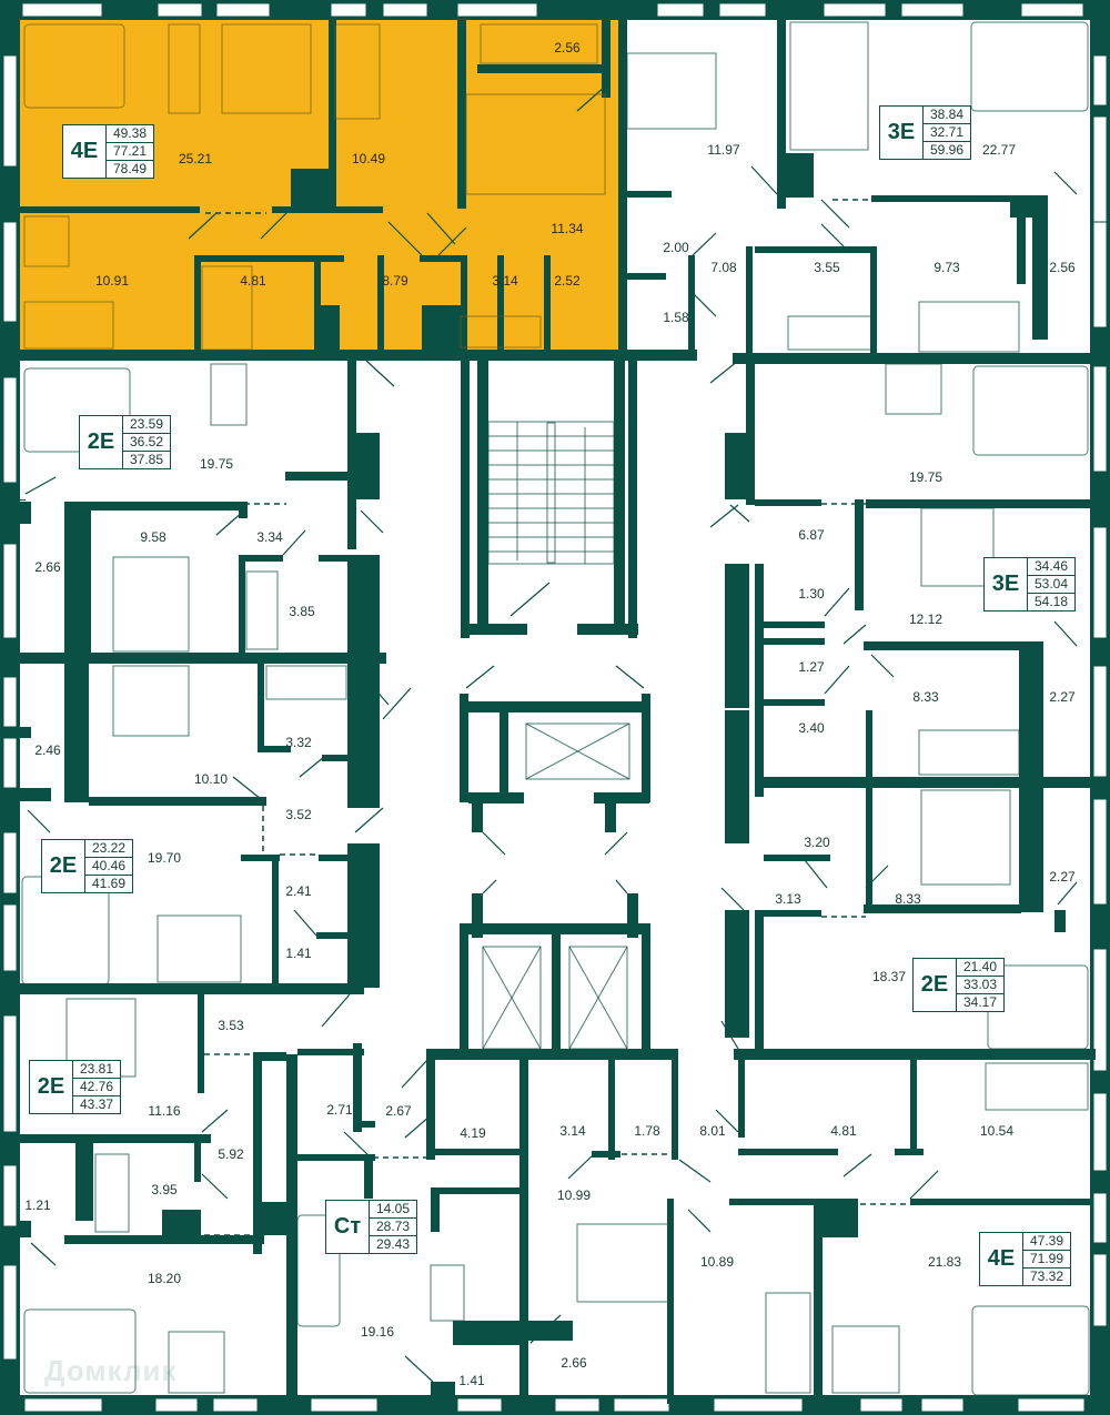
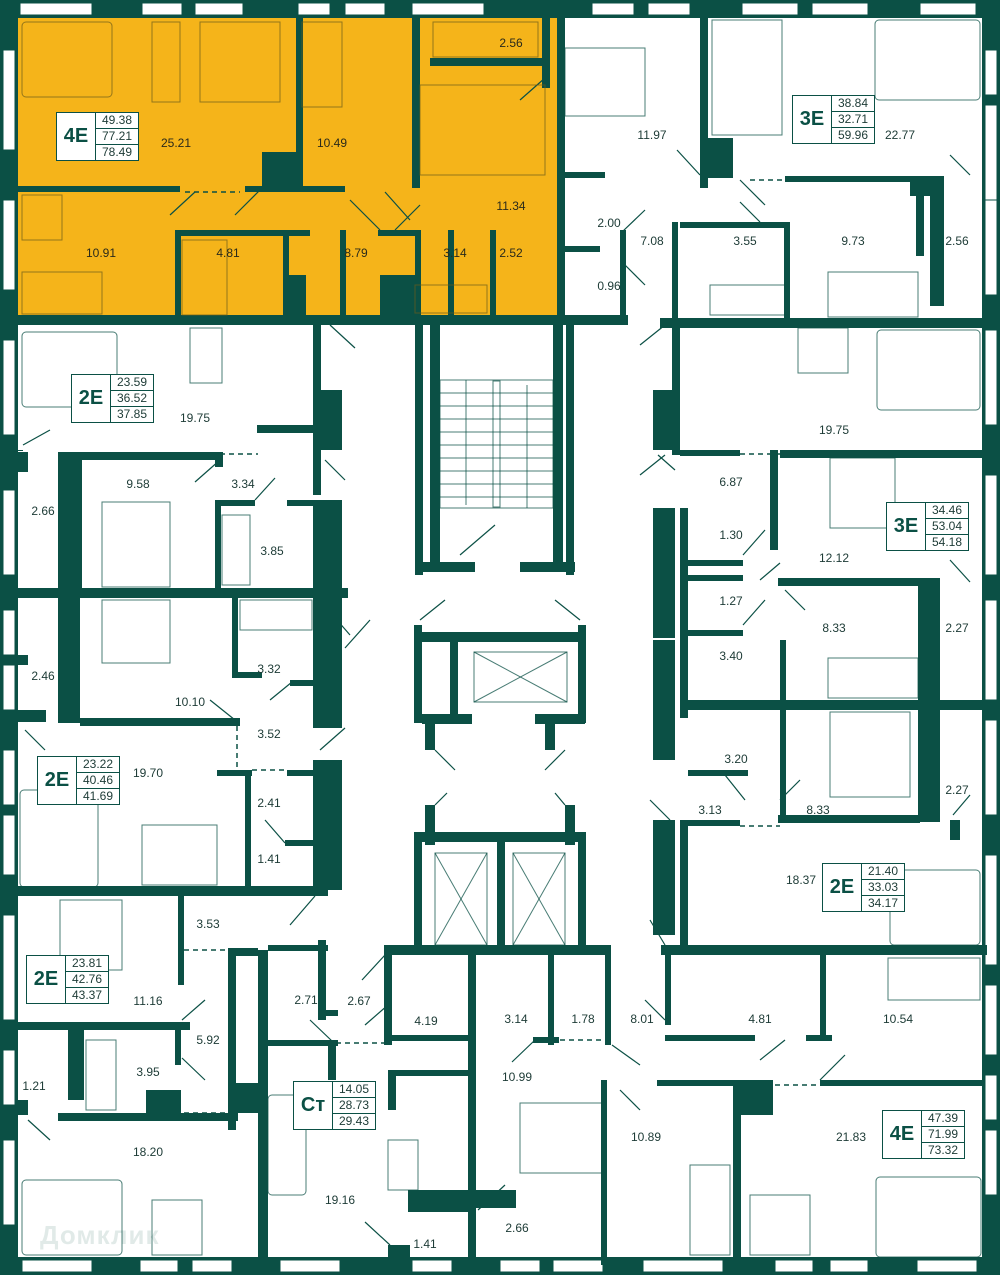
  25.21
  10.49
  2.56
  11.34
  10.91
  4.81
  8.79
  3.14
  2.52
  11.97
  22.77
  2.00
  7.08
  3.55
  9.73
  2.56
- 1.58
+ 0.96
  19.75
  9.58
  3.34
  2.66
  3.85
  19.75
  6.87
  1.30
  12.12
  1.27
  8.33
  2.27
  3.40
  2.46
  3.32
  10.10
  3.52
  19.70
  2.41
  1.41
  3.20
  8.33
  2.27
  3.13
  18.37
  3.53
  11.16
  5.92
  3.95
  1.21
  18.20
  2.71
  2.67
  4.19
  19.16
  1.41
  3.14
  1.78
  10.99
  2.66
  8.01
  4.81
  10.54
  10.89
  21.83
  4E
  49.38
  77.21
  78.49
  3E
  38.84
  32.71
  59.96
  2E
  23.59
  36.52
  37.85
  3E
  34.46
  53.04
  54.18
  2E
  23.22
  40.46
  41.69
  2E
  21.40
  33.03
  34.17
  2E
  23.81
  42.76
  43.37
  Ст
  14.05
  28.73
  29.43
  4E
  47.39
  71.99
  73.32
  Домклик
